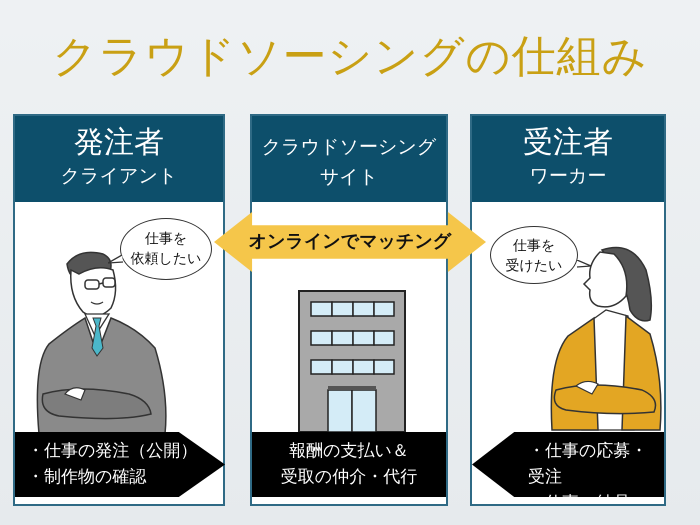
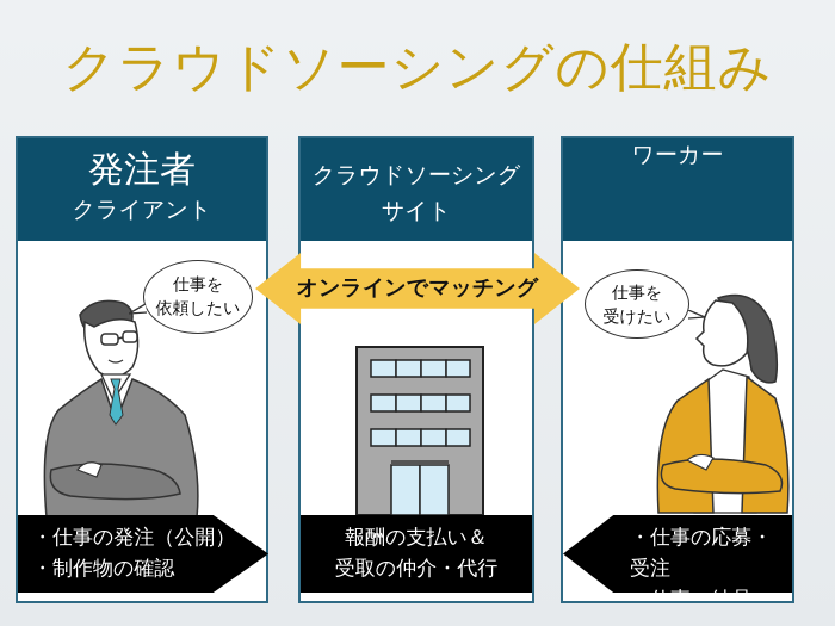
  クラウドソーシングの仕組み
  発注者
  クライアント
  ・仕事の発注（公開）
  ・制作物の確認
  クラウドソーシング
  サイト
  報酬の支払い＆
  受取の仲介・代行
- 受注者
  ワーカー
  ・仕事の応募・受注
  仕事を
  依頼したい
  仕事を
  受けたい
  オンラインでマッチング
